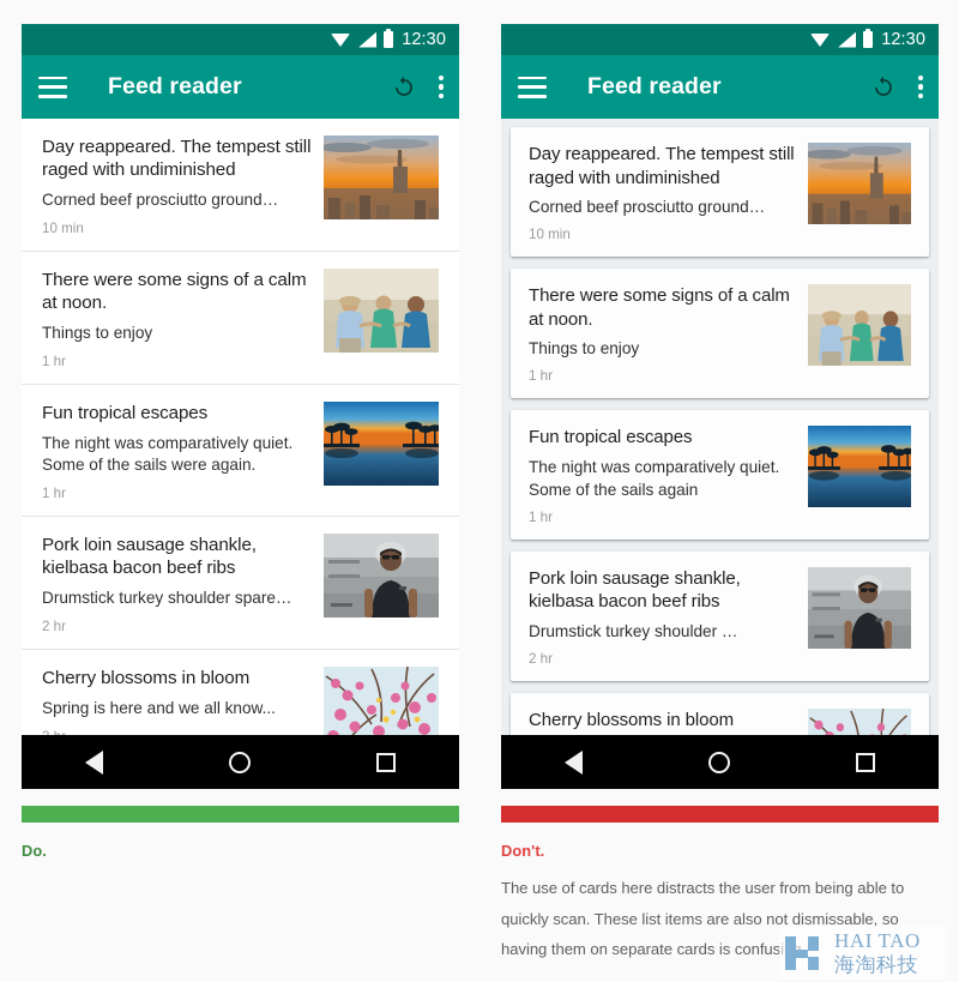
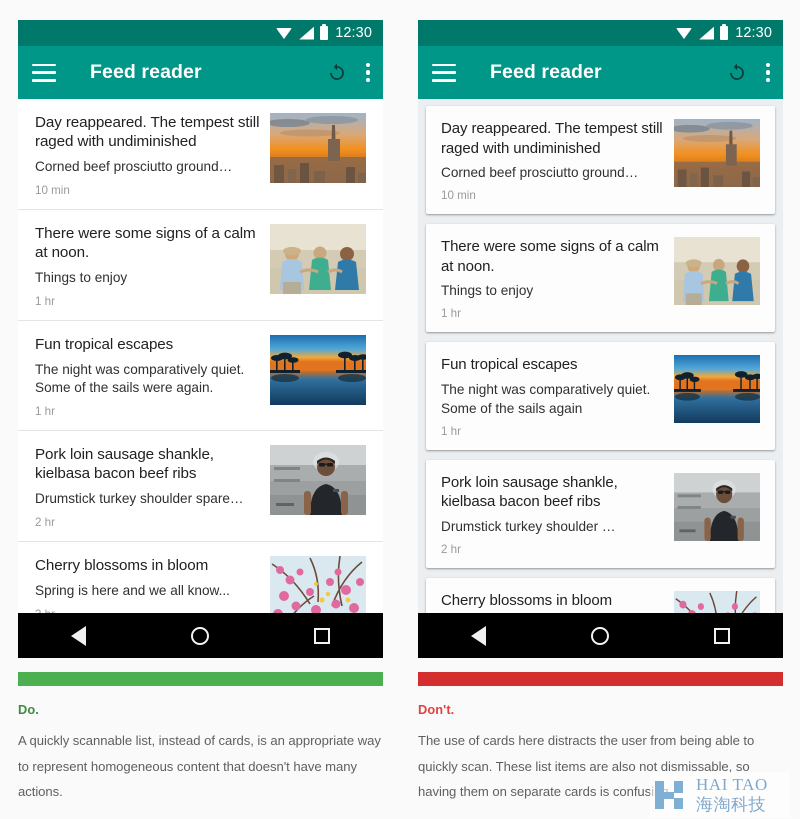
  12:30
  Feed reader
  Day reappeared. The tempest still raged with undiminished
  Corned beef prosciutto ground…
  10 min
  There were some signs of a calm at noon.
  Things to enjoy
  1 hr
  Fun tropical escapes
  The night was comparatively quiet. Some of the sails were again.
  1 hr
  Pork loin sausage shankle, kielbasa bacon beef ribs
  Drumstick turkey shoulder spare…
  2 hr
  Cherry blossoms in bloom
  Spring is here and we all know...
  12:30
  Feed reader
  Day reappeared. The tempest still raged with undiminished
  Corned beef prosciutto ground…
  10 min
  There were some signs of a calm at noon.
  Things to enjoy
  1 hr
  Fun tropical escapes
  The night was comparatively quiet. Some of the sails again
  1 hr
  Pork loin sausage shankle, kielbasa bacon beef ribs
  Drumstick turkey shoulder …
  2 hr
  Cherry blossoms in bloom
  Do.
+ A quickly scannable list, instead of cards, is an appropriate way to represent homogeneous content that doesn't have many actions.
  Don't.
  The use of cards here distracts the user from being able to quickly scan. These list items are also not dismissable, so having them on separate cards is confusi
  HAI TAO
  海淘科技
